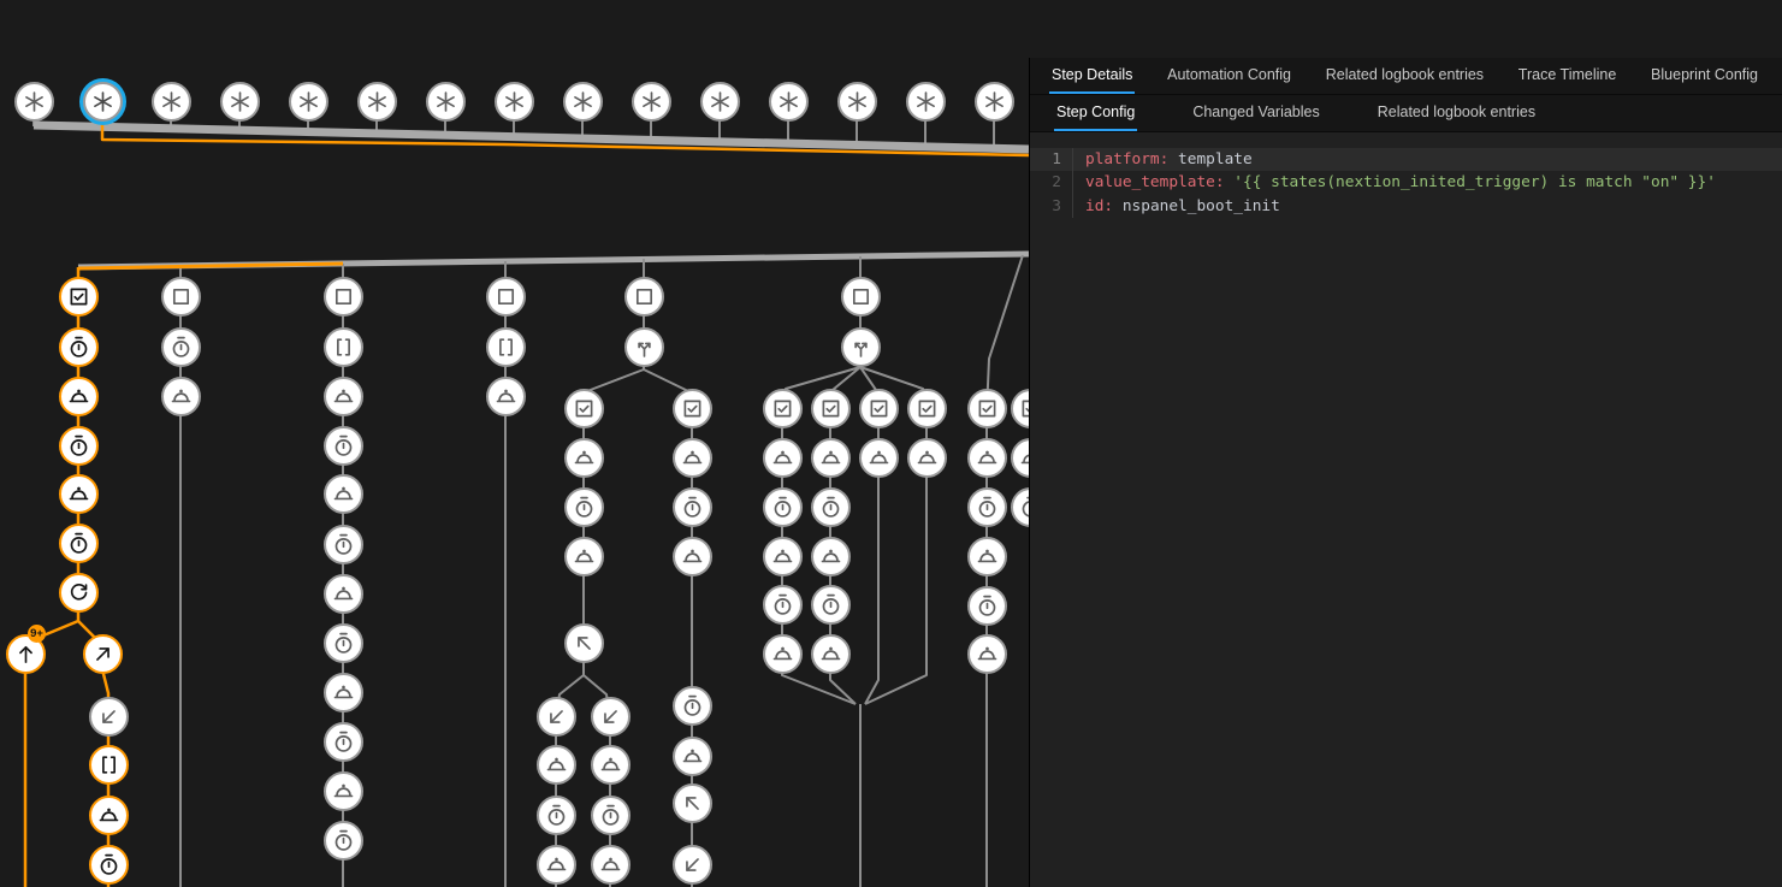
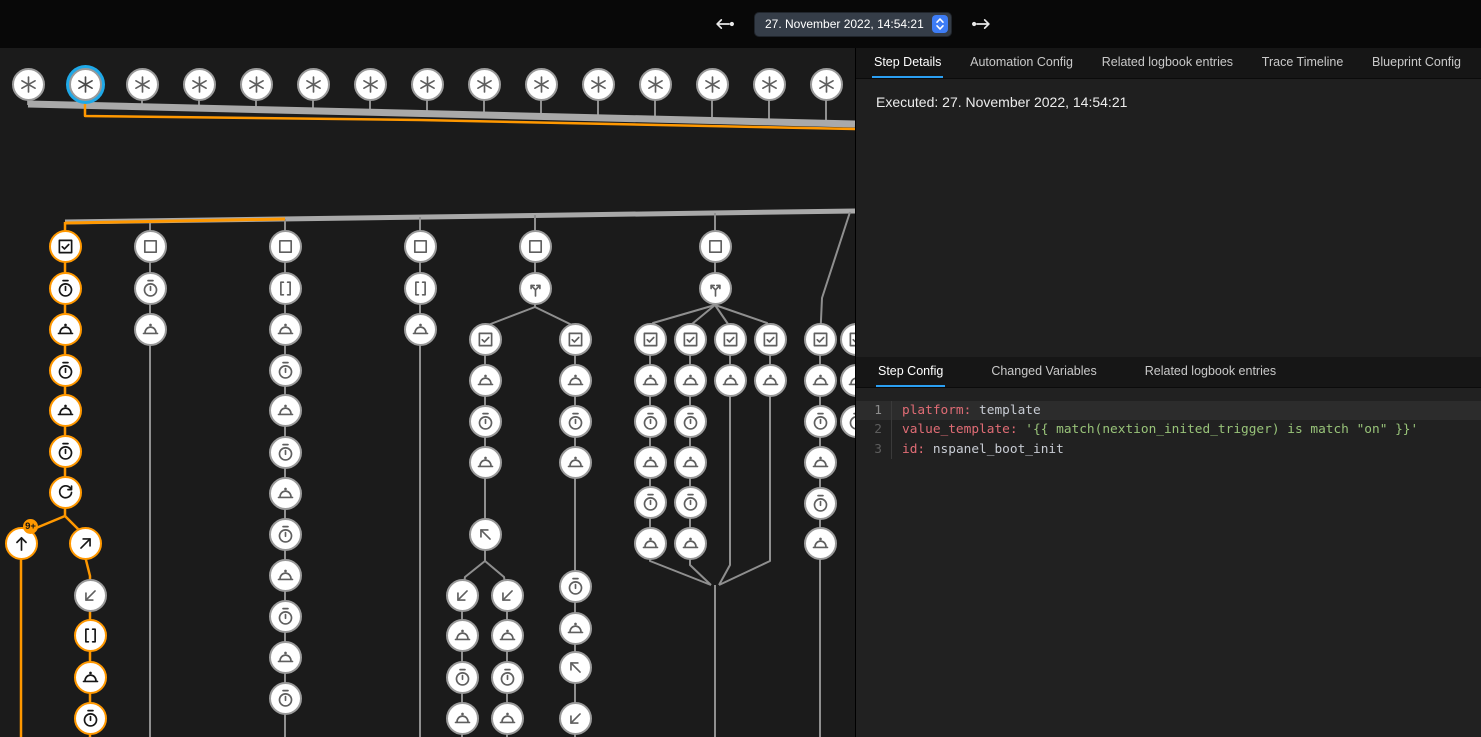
  9+
+ 27. November 2022, 14:54:21
  Step Details
  Automation Config
  Related logbook entries
  Trace Timeline
  Blueprint Config
+ Executed: 27. November 2022, 14:54:21
  Step Config
  Changed Variables
  Related logbook entries
  1
  platform: template
  2
- value_template: '{{ states(nextion_inited_trigger) is match "on" }}'
+ value_template: '{{ match(nextion_inited_trigger) is match "on" }}'
  3
  id: nspanel_boot_init
